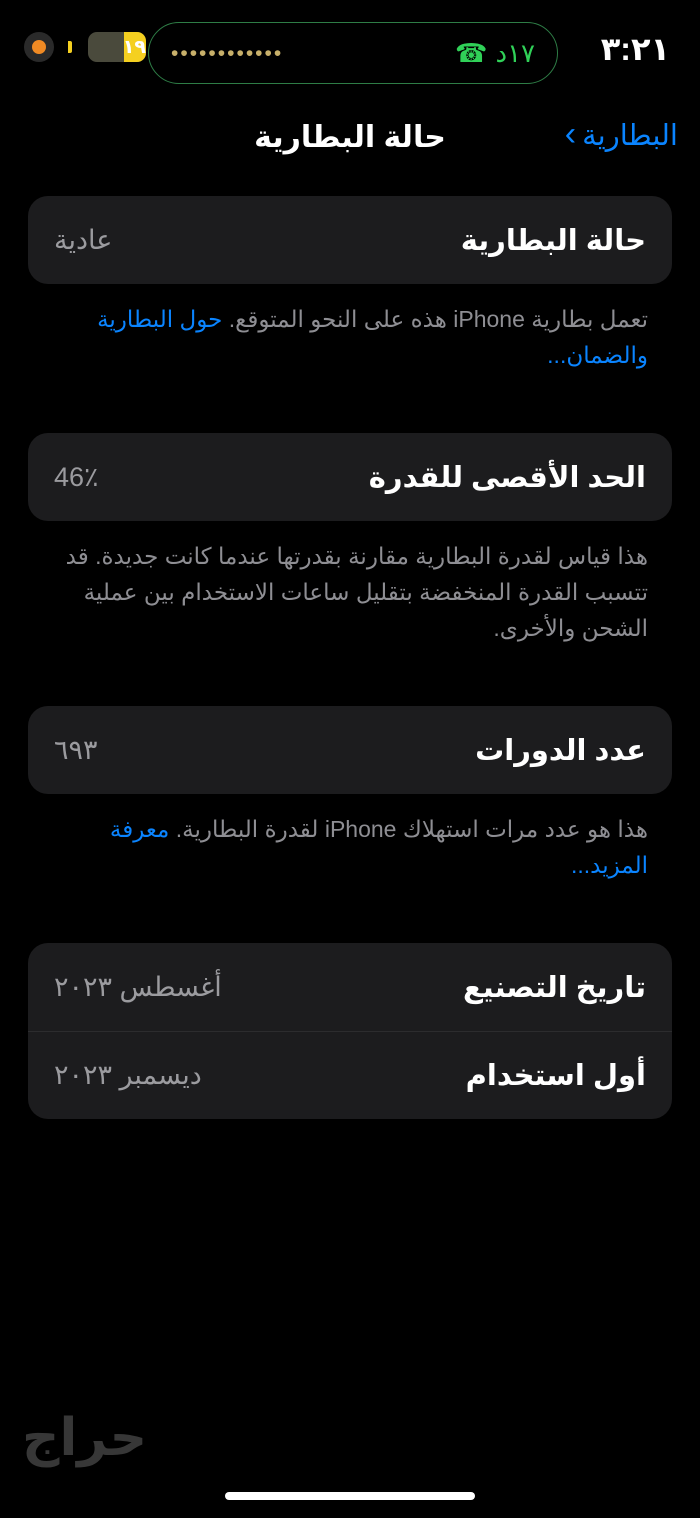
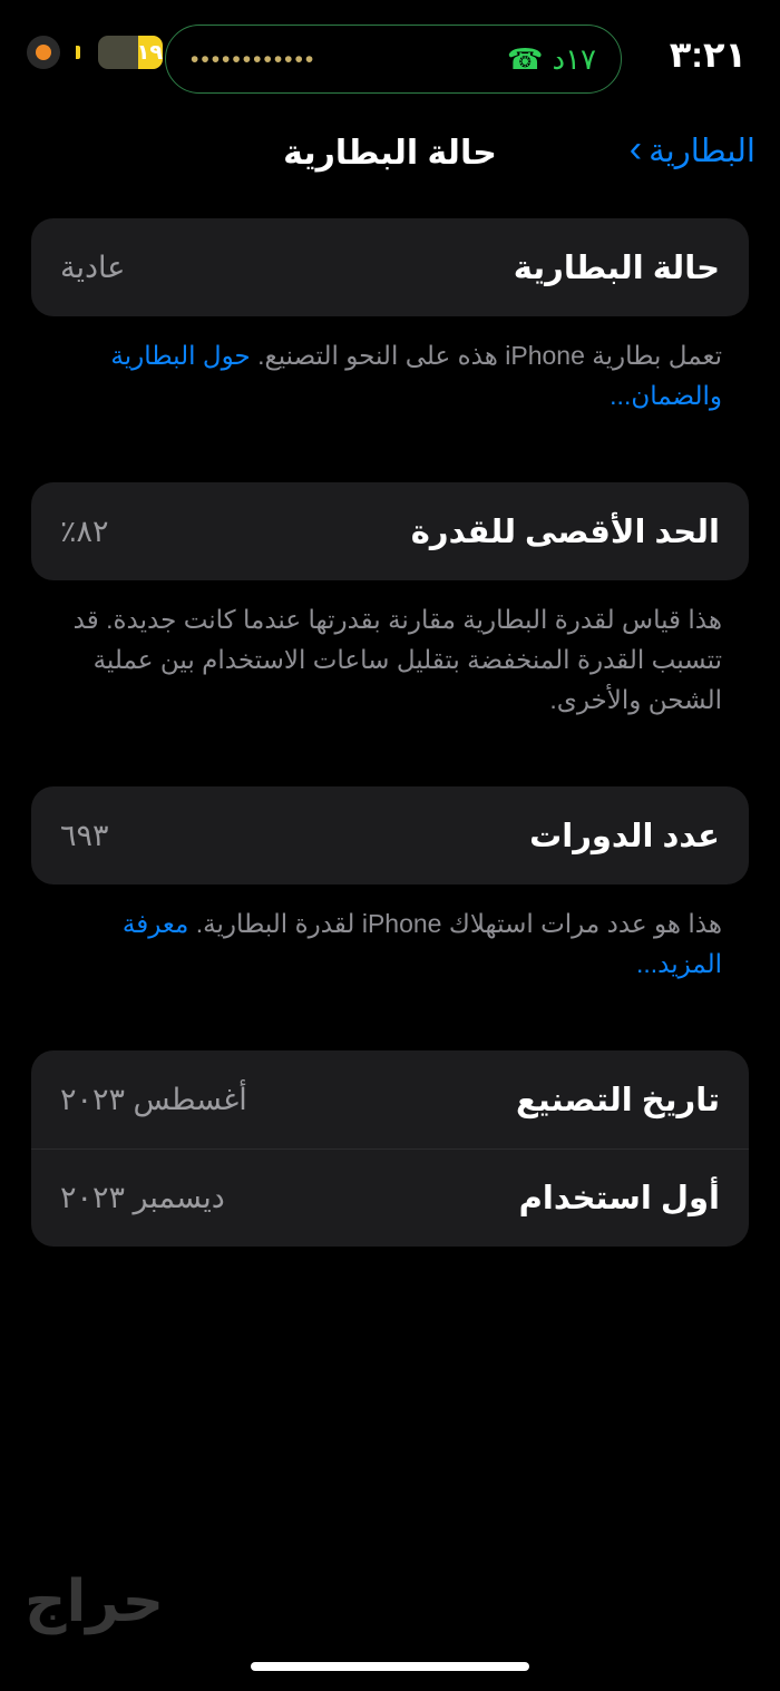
  ١٩
  ••••••••••••
  ١٧د
  ٣:٢١
  ›
  البطارية
  حالة البطارية
  حالة البطارية
  عادية
- تعمل بطارية iPhone هذه على النحو المتوقع. حول البطارية والضمان...
+ تعمل بطارية iPhone هذه على النحو التصنيع. حول البطارية والضمان...
  الحد الأقصى للقدرة
- 46٪
+ ٨٢٪
  هذا قياس لقدرة البطارية مقارنة بقدرتها عندما كانت جديدة. قد تتسبب القدرة المنخفضة بتقليل ساعات الاستخدام بين عملية الشحن والأخرى.
  عدد الدورات
  ٦٩٣
  هذا هو عدد مرات استهلاك iPhone لقدرة البطارية. معرفة المزيد...
  تاريخ التصنيع
  أغسطس ٢٠٢٣
  أول استخدام
  ديسمبر ٢٠٢٣
  حراج
